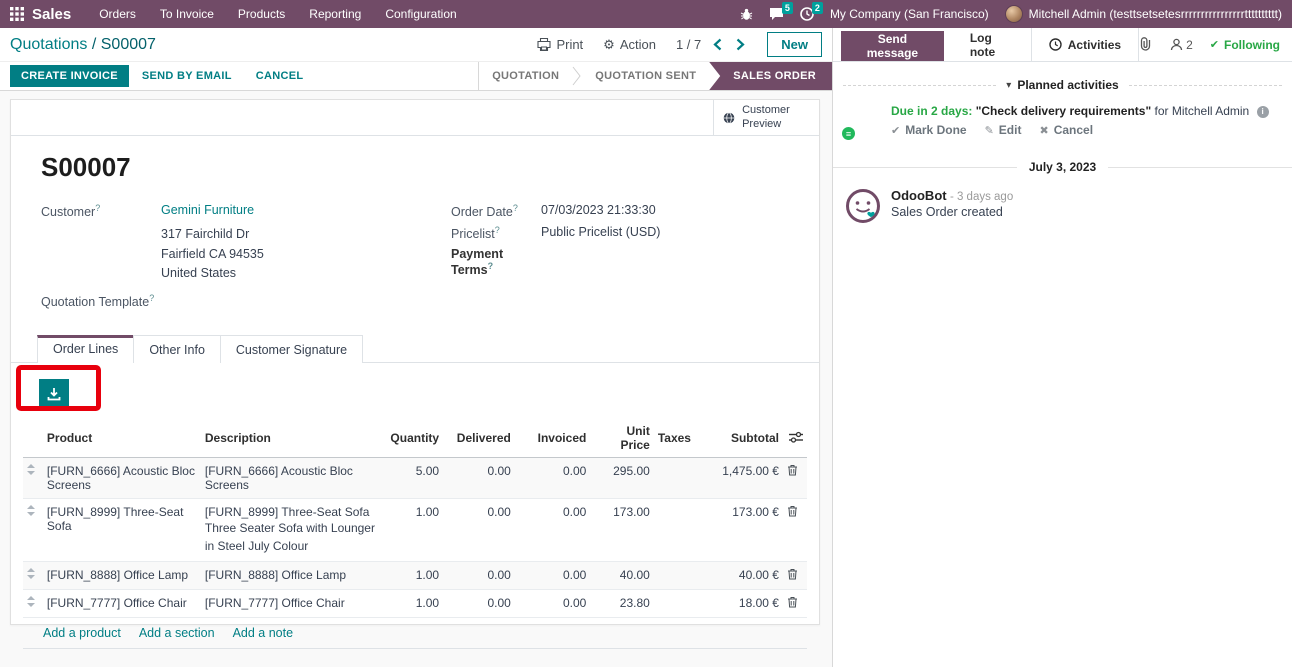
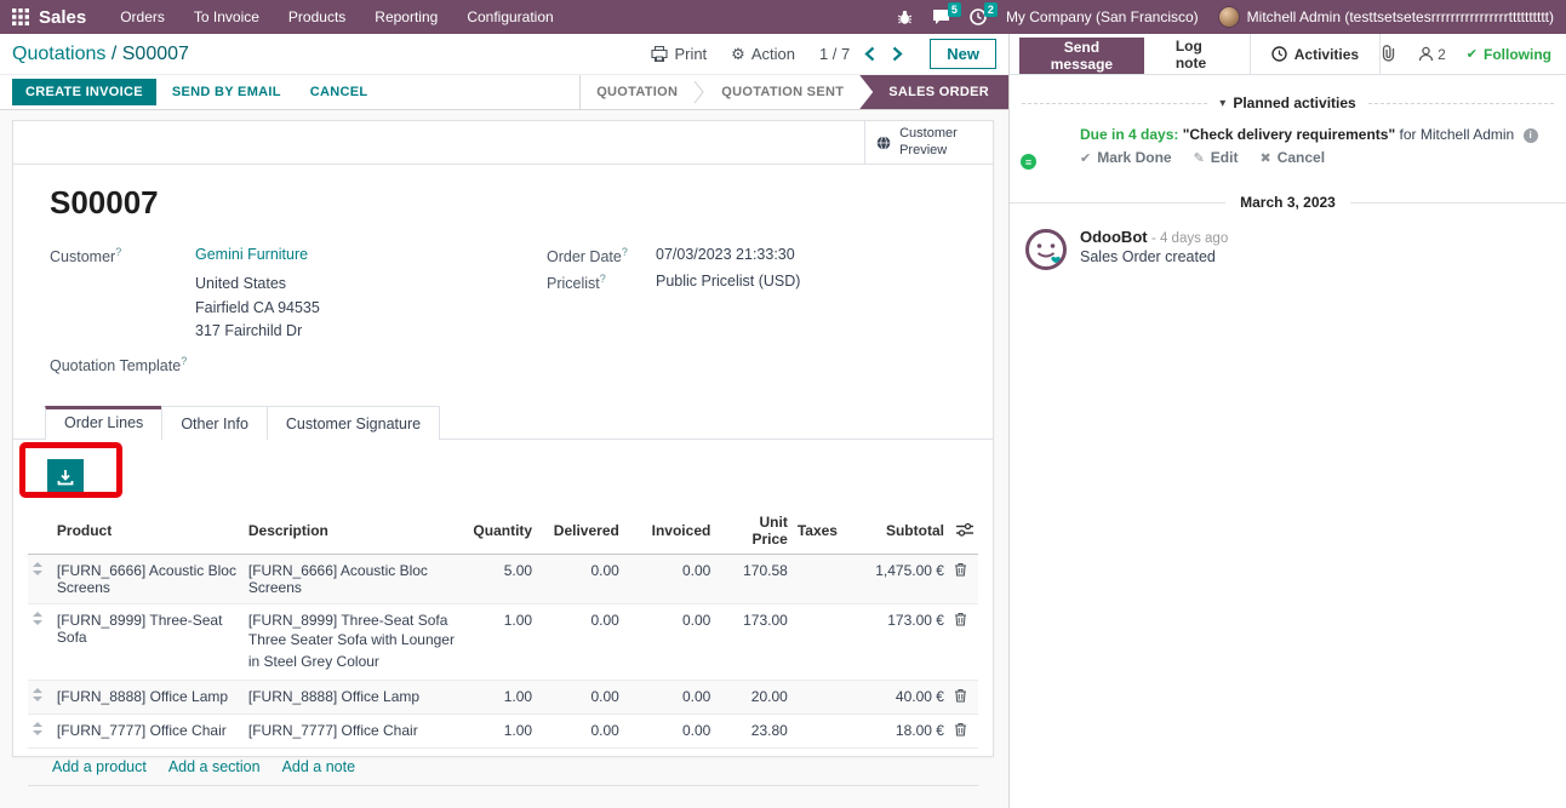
  Sales
  Orders
  To Invoice
  Products
  Reporting
  Configuration
  5
  2
  My Company (San Francisco)
  Mitchell Admin (testtsetsetesrrrrrrrrrrrrrrrrtttttttttt)
  Quotations / S00007
  Print
  ⚙
  Action
  1 / 7
  New
  CREATE INVOICE
  SEND BY EMAIL
  CANCEL
  QUOTATION
  QUOTATION SENT
  SALES ORDER
  Customer Preview
  S00007
  Customer?
  Gemini Furniture
- 317 Fairchild Dr
+ United States
  Fairfield CA 94535
- United States
+ 317 Fairchild Dr
  Quotation Template?
  Order Date?
  07/03/2023 21:33:30
  Pricelist?
  Public Pricelist (USD)
- Payment Terms?
  Order Lines
  Other Info
  Customer Signature
  	Product	Description	Quantity	Delivered	Invoiced	Unit Price	Taxes	Subtotal
- 	[FURN_6666] Acoustic Bloc Screens	[FURN_6666] Acoustic Bloc Screens	5.00	0.00	0.00	295.00		1,475.00 €
+ 	[FURN_6666] Acoustic Bloc Screens	[FURN_6666] Acoustic Bloc Screens	5.00	0.00	0.00	170.58		1,475.00 €
- 	[FURN_8999] Three-Seat Sofa	[FURN_8999] Three-Seat SofaThree Seater Sofa with Lounger in Steel July Colour	1.00	0.00	0.00	173.00		173.00 €
+ 	[FURN_8999] Three-Seat Sofa	[FURN_8999] Three-Seat SofaThree Seater Sofa with Lounger in Steel Grey Colour	1.00	0.00	0.00	173.00		173.00 €
- 	[FURN_8888] Office Lamp	[FURN_8888] Office Lamp	1.00	0.00	0.00	40.00		40.00 €
+ 	[FURN_8888] Office Lamp	[FURN_8888] Office Lamp	1.00	0.00	0.00	20.00		40.00 €
  	[FURN_7777] Office Chair	[FURN_7777] Office Chair	1.00	0.00	0.00	23.80		18.00 €
  Add a product
  Add a section
  Add a note
  Send message
  Log note
  Activities
  2
  ✔
  Following
  ▾
  Planned activities
  ≡
- Due in 2 days: "Check delivery requirements" for Mitchell Admin i
+ Due in 4 days: "Check delivery requirements" for Mitchell Admin i
  ✔
  Mark Done
  ✎
  Edit
  ✖
  Cancel
- July 3, 2023
+ March 3, 2023
- OdooBot - 3 days ago
+ OdooBot - 4 days ago
  Sales Order created
